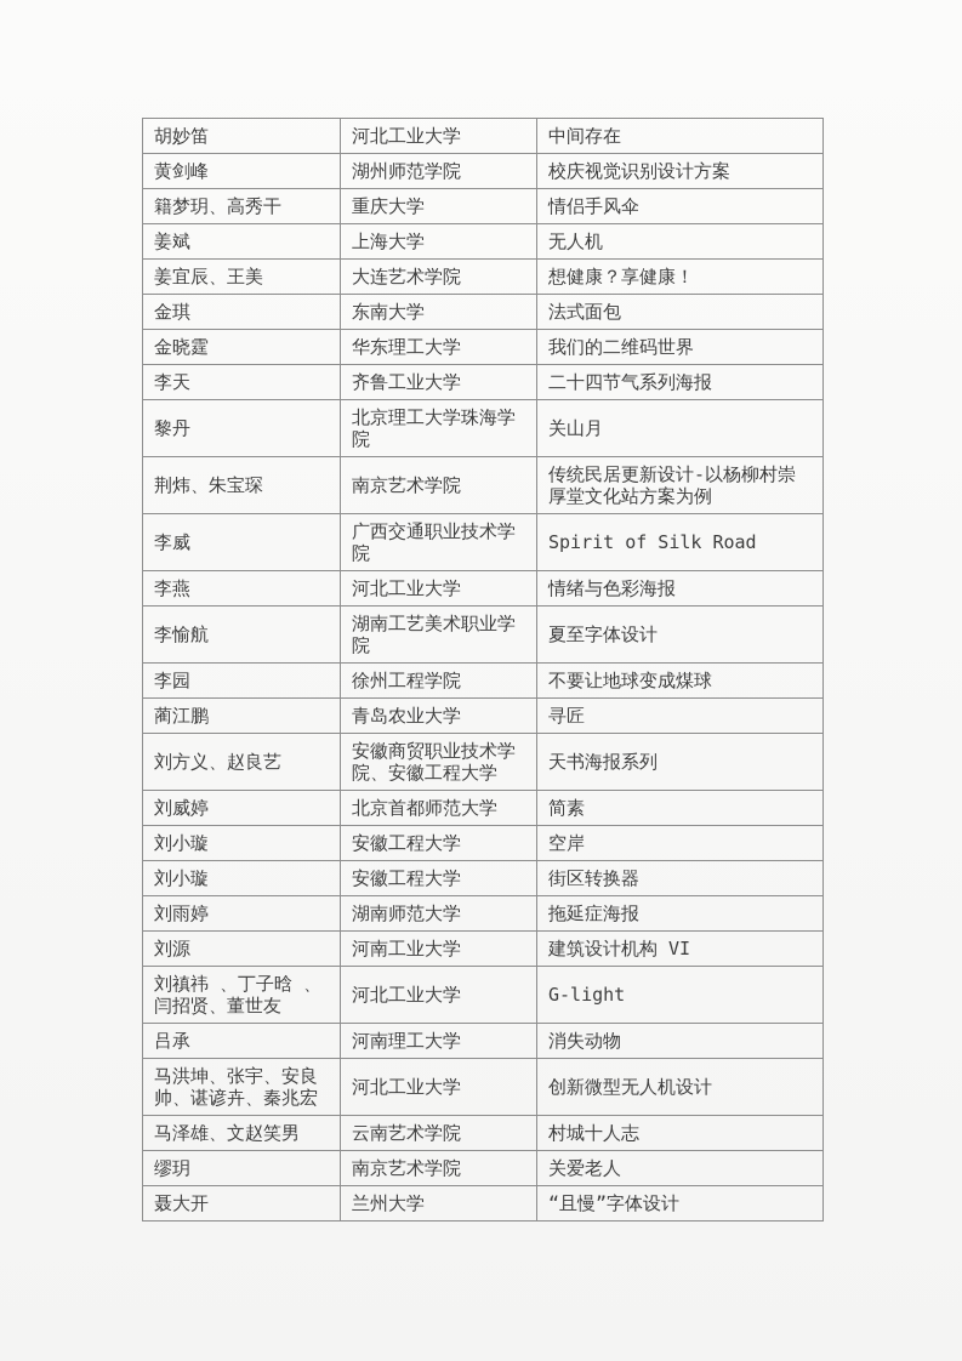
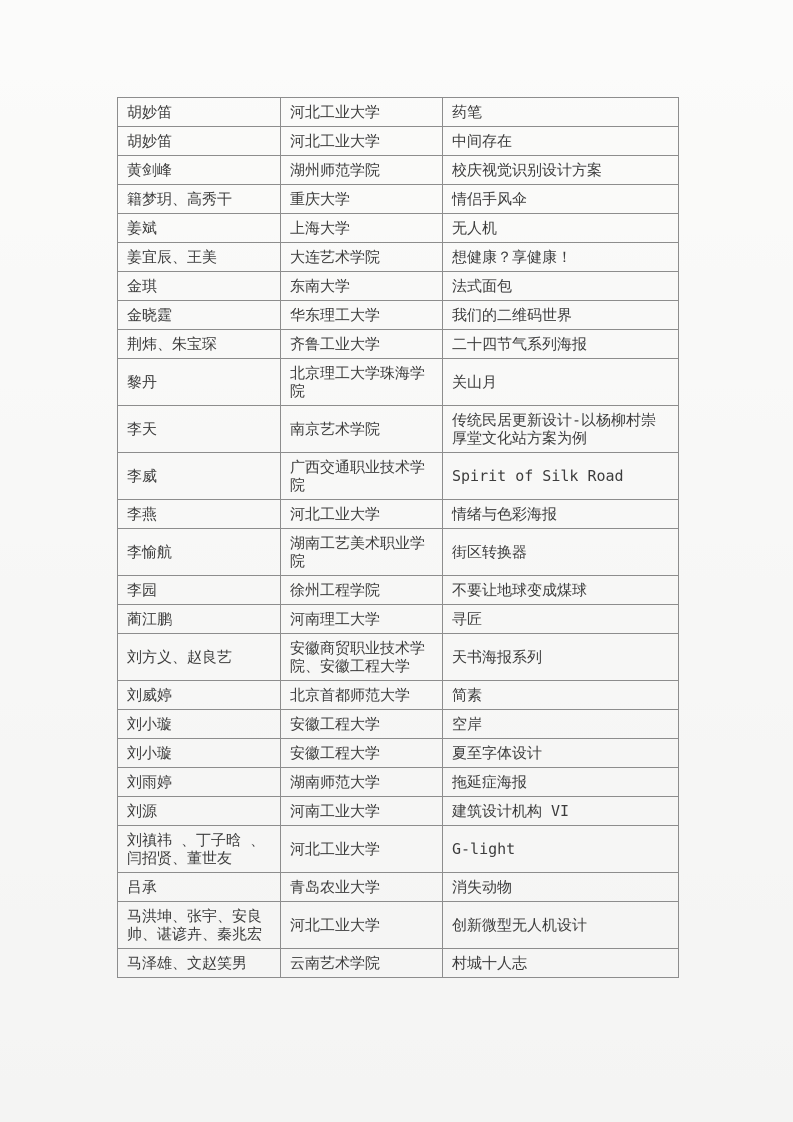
+ 胡妙笛	河北工业大学	药笔
  胡妙笛	河北工业大学	中间存在
  黄剑峰	湖州师范学院	校庆视觉识别设计方案
  籍梦玥、高秀干	重庆大学	情侣手风伞
  姜斌	上海大学	无人机
  姜宜辰、王美	大连艺术学院	想健康？享健康！
  金琪	东南大学	法式面包
  金晓霆	华东理工大学	我们的二维码世界
- 李天	齐鲁工业大学	二十四节气系列海报
+ 荆炜、朱宝琛	齐鲁工业大学	二十四节气系列海报
  黎丹	北京理工大学珠海学院	关山月
- 荆炜、朱宝琛	南京艺术学院	传统民居更新设计-以杨柳村崇厚堂文化站方案为例
+ 李天	南京艺术学院	传统民居更新设计-以杨柳村崇厚堂文化站方案为例
  李威	广西交通职业技术学院	Spirit of Silk Road
  李燕	河北工业大学	情绪与色彩海报
- 李愉航	湖南工艺美术职业学院	夏至字体设计
+ 李愉航	湖南工艺美术职业学院	街区转换器
  李园	徐州工程学院	不要让地球变成煤球
- 蔺江鹏	青岛农业大学	寻匠
+ 蔺江鹏	河南理工大学	寻匠
  刘方义、赵良艺	安徽商贸职业技术学院、安徽工程大学	天书海报系列
  刘威婷	北京首都师范大学	简素
  刘小璇	安徽工程大学	空岸
- 刘小璇	安徽工程大学	街区转换器
+ 刘小璇	安徽工程大学	夏至字体设计
  刘雨婷	湖南师范大学	拖延症海报
  刘源	河南工业大学	建筑设计机构 VI
  刘禛祎 、丁子晗 、闫招贤、董世友	河北工业大学	G-light
- 吕承	河南理工大学	消失动物
+ 吕承	青岛农业大学	消失动物
  马洪坤、张宇、安良帅、谌谚卉、秦兆宏	河北工业大学	创新微型无人机设计
  马泽雄、文赵笑男	云南艺术学院	村城十人志
- 缪玥	南京艺术学院	关爱老人
- 聂大开	兰州大学	“且慢”字体设计
